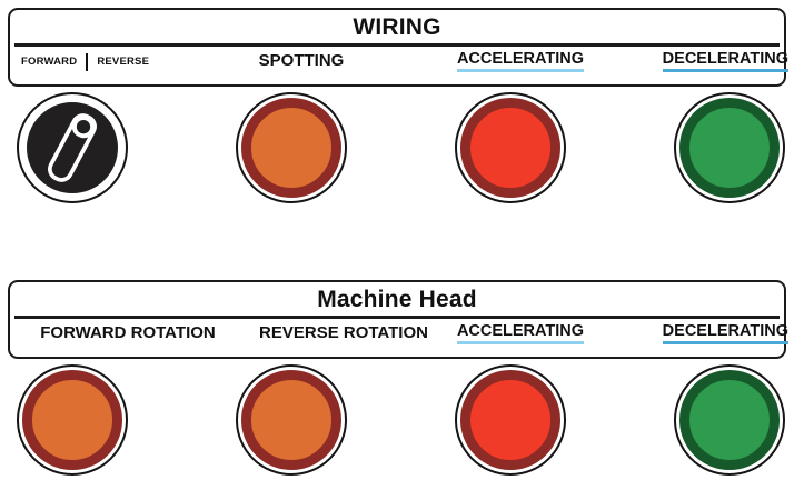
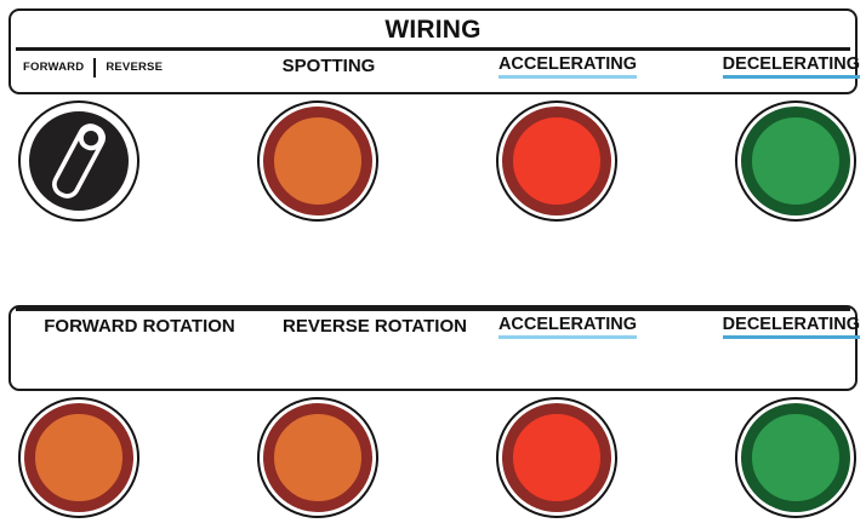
  WIRING
  FORWARD
  REVERSE
  SPOTTING
  ACCELERATING
  DECELERATING
- Machine Head
  FORWARD ROTATION
  REVERSE ROTATION
  ACCELERATING
  DECELERATING
